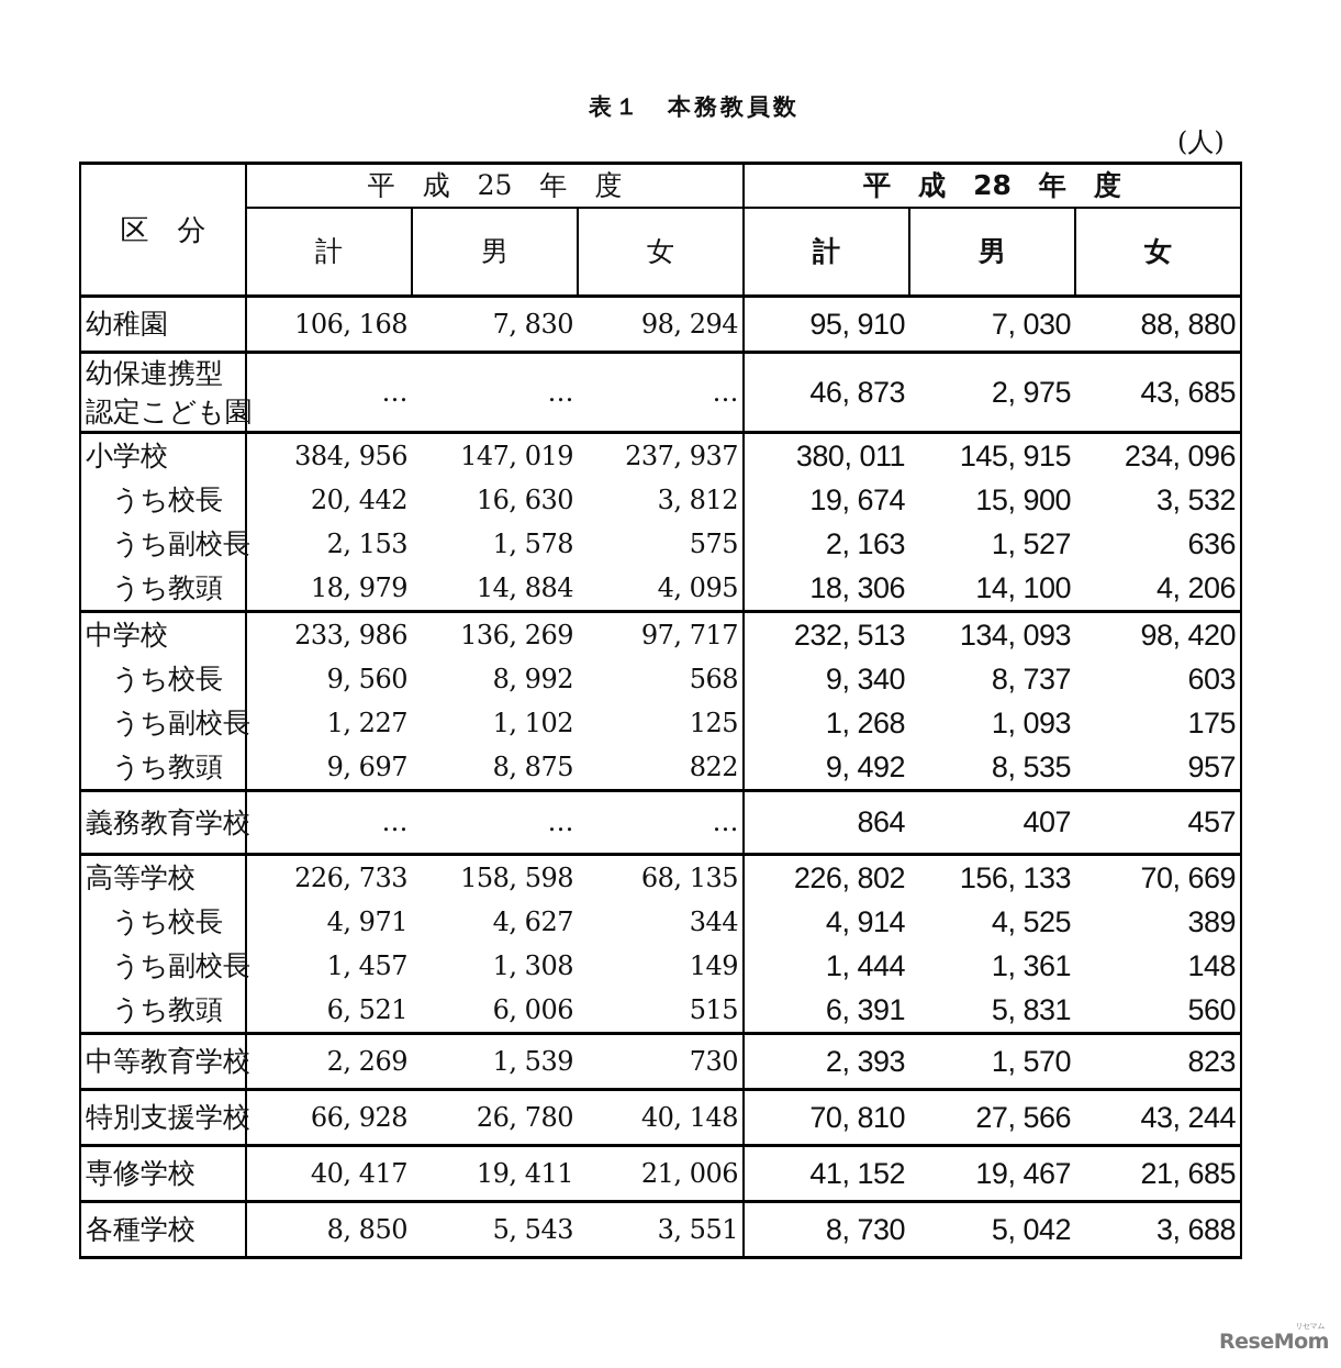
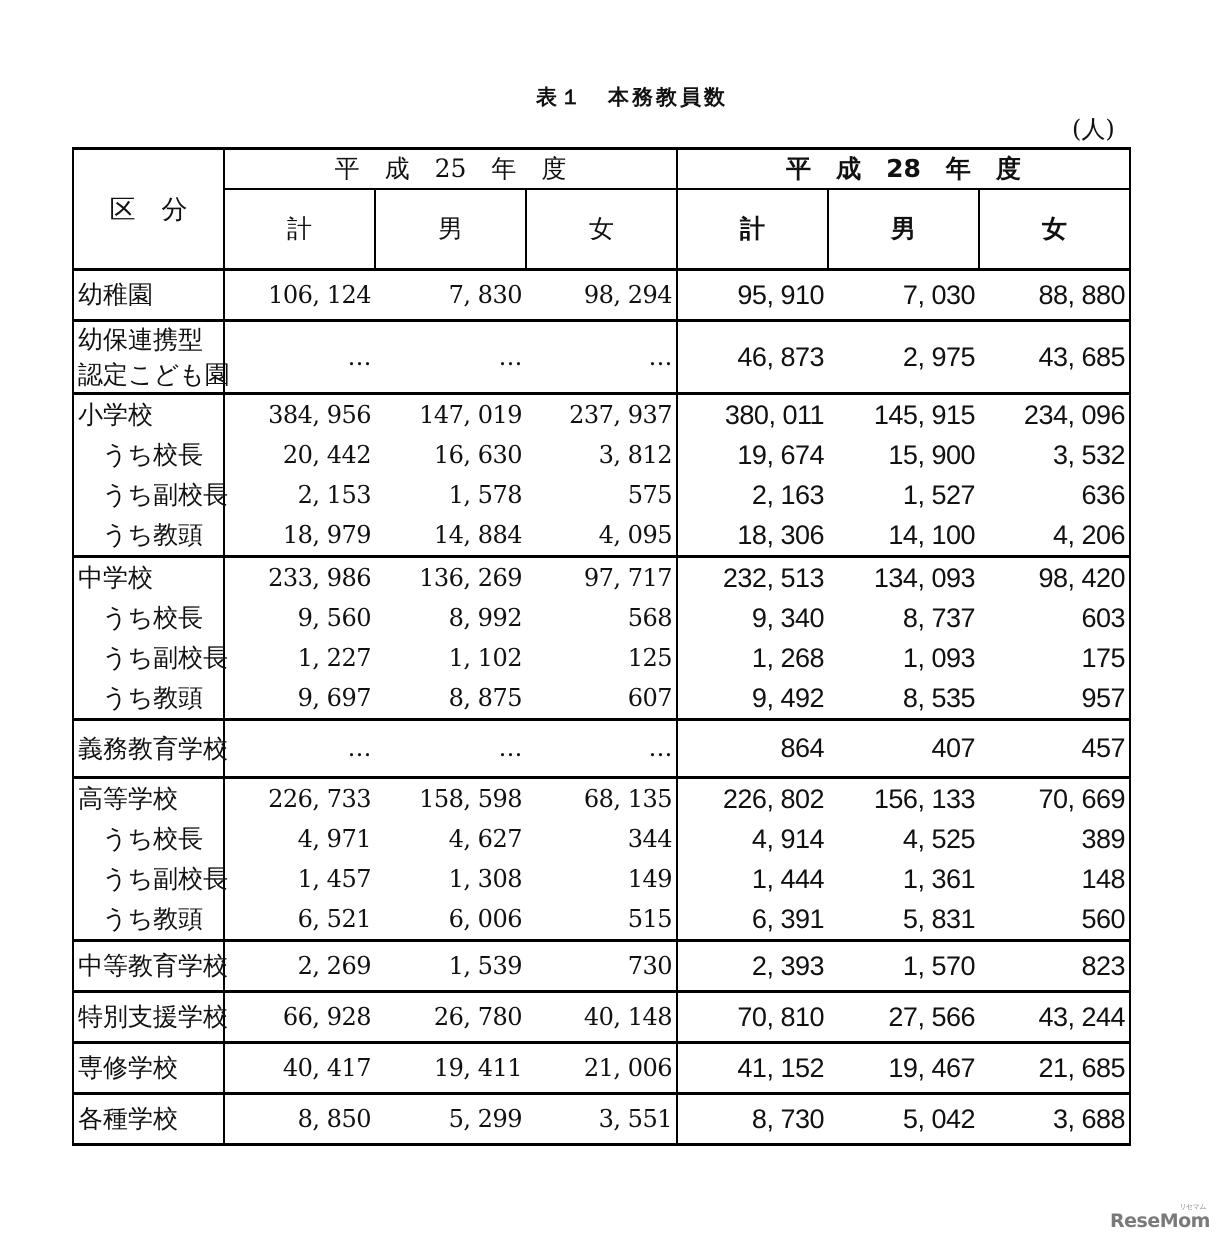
  表１ 本務教員数
  (人)
  区 分	平 成 25 年 度	平 成 28 年 度
  計	男	女	計	男	女
- 幼稚園	106, 168	7, 830	98, 294	95, 910	7, 030	88, 880
+ 幼稚園	106, 124	7, 830	98, 294	95, 910	7, 030	88, 880
  幼保連携型認定こども園	…	…	…	46, 873	2, 975	43, 685
  小学校うち校長うち副校長うち教頭	384, 95620, 4422, 15318, 979	147, 01916, 6301, 57814, 884	237, 9373, 8125754, 095	380, 01119, 6742, 16318, 306	145, 91515, 9001, 52714, 100	234, 0963, 5326364, 206
- 中学校うち校長うち副校長うち教頭	233, 9869, 5601, 2279, 697	136, 2698, 9921, 1028, 875	97, 717568125822	232, 5139, 3401, 2689, 492	134, 0938, 7371, 0938, 535	98, 420603175957
+ 中学校うち校長うち副校長うち教頭	233, 9869, 5601, 2279, 697	136, 2698, 9921, 1028, 875	97, 717568125607	232, 5139, 3401, 2689, 492	134, 0938, 7371, 0938, 535	98, 420603175957
  義務教育学校	…	…	…	864	407	457
  高等学校うち校長うち副校長うち教頭	226, 7334, 9711, 4576, 521	158, 5984, 6271, 3086, 006	68, 135344149515	226, 8024, 9141, 4446, 391	156, 1334, 5251, 3615, 831	70, 669389148560
  中等教育学校	2, 269	1, 539	730	2, 393	1, 570	823
  特別支援学校	66, 928	26, 780	40, 148	70, 810	27, 566	43, 244
  専修学校	40, 417	19, 411	21, 006	41, 152	19, 467	21, 685
- 各種学校	8, 850	5, 543	3, 551	8, 730	5, 042	3, 688
+ 各種学校	8, 850	5, 299	3, 551	8, 730	5, 042	3, 688
  ReseMom
  リセマム
